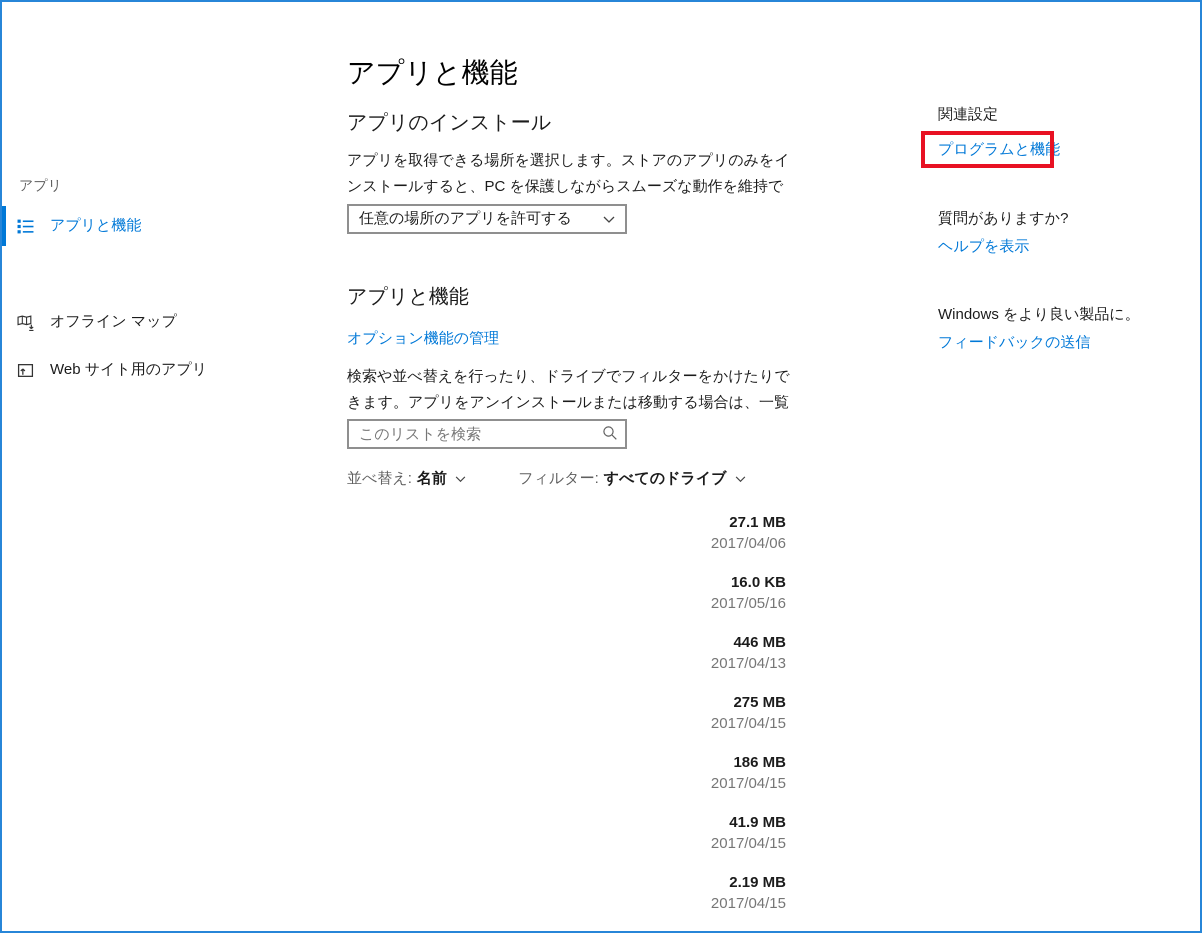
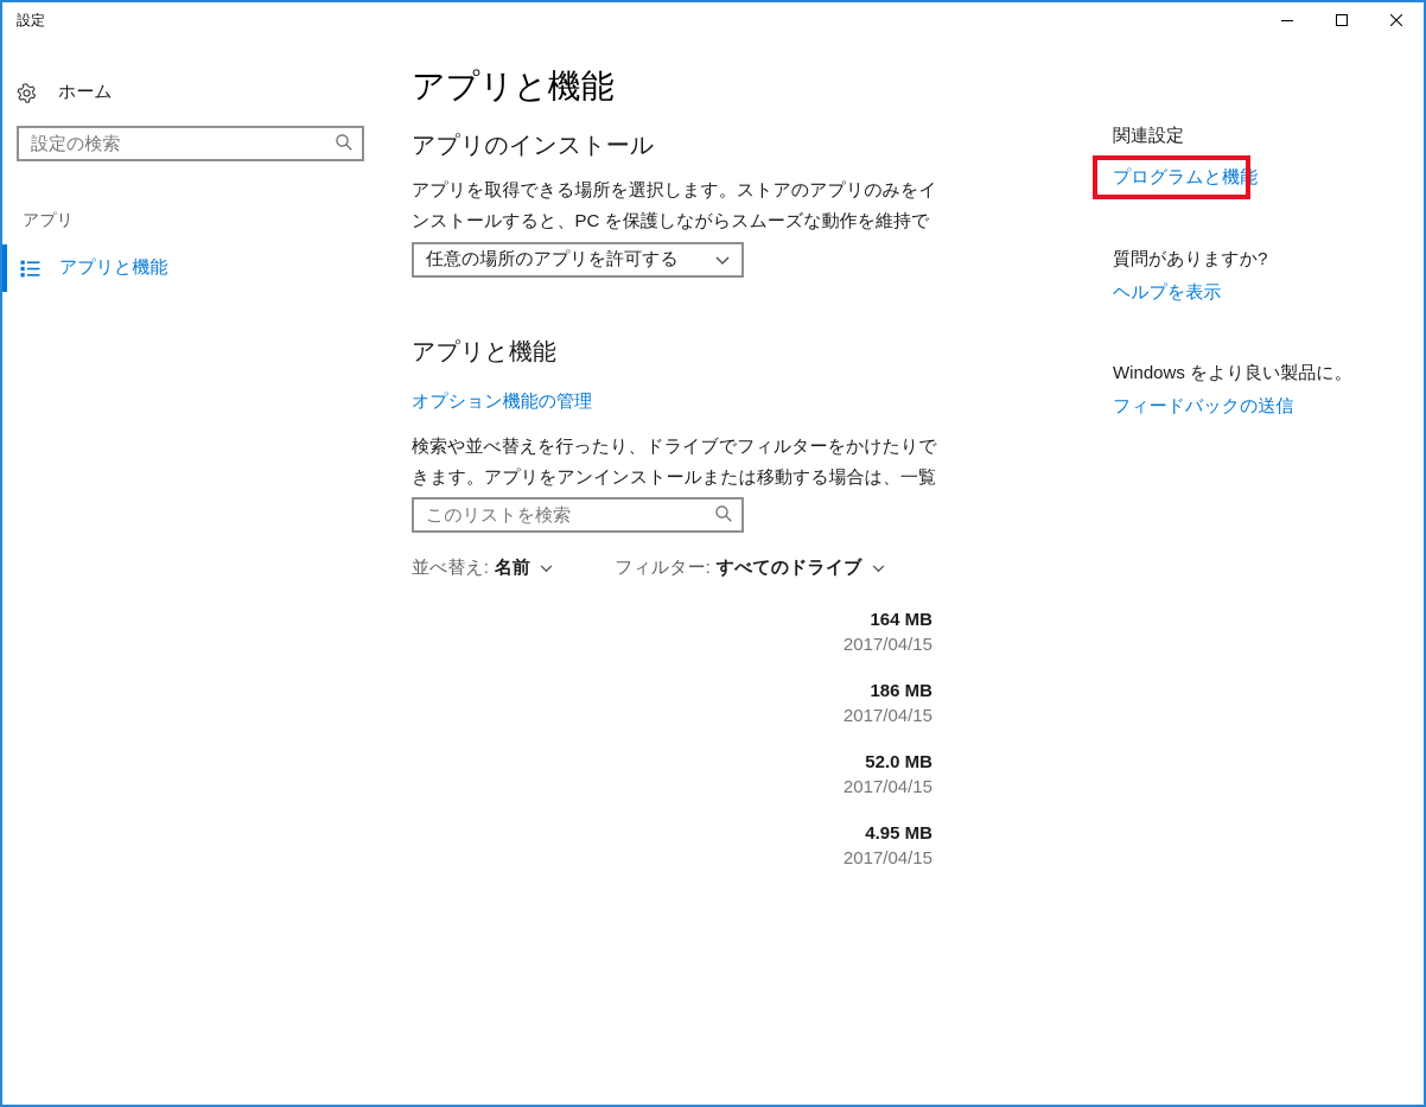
+ 設定
+ ホーム
+ 設定の検索
  アプリ
  アプリと機能
- オフライン マップ
- Web サイト用のアプリ
  アプリと機能
  アプリのインストール
  アプリを取得できる場所を選択します。ストアのアプリのみをインストールすると、PC を保護しながらスムーズな動作を維持で
  任意の場所のアプリを許可する
  アプリと機能
  オプション機能の管理
  検索や並べ替えを行ったり、ドライブでフィルターをかけたりできます。アプリをアンインストールまたは移動する場合は、一覧
  このリストを検索
  並べ替え:
  名前
  フィルター:
  すべてのドライブ
- 27.1 MB
- 2017/04/06
- 16.0 KB
- 2017/05/16
- 446 MB
- 2017/04/13
- 275 MB
+ 164 MB
  2017/04/15
  186 MB
  2017/04/15
- 41.9 MB
+ 52.0 MB
  2017/04/15
- 2.19 MB
+ 4.95 MB
  2017/04/15
  関連設定
  プログラムと機能
  質問がありますか?
  ヘルプを表示
  Windows をより良い製品に。
  フィードバックの送信
